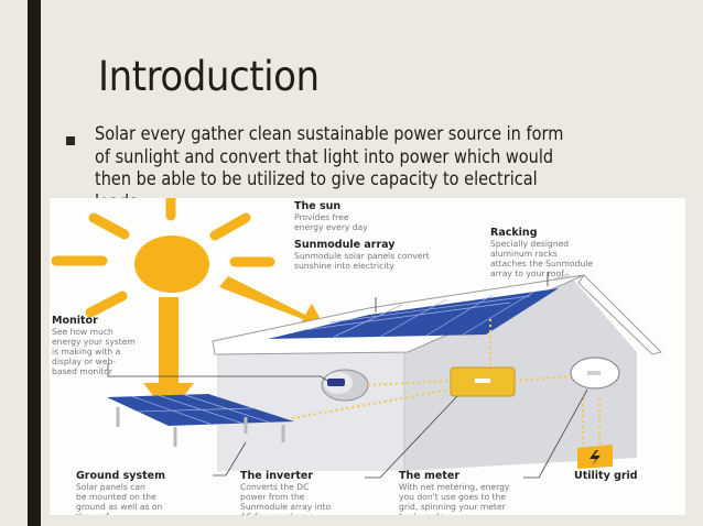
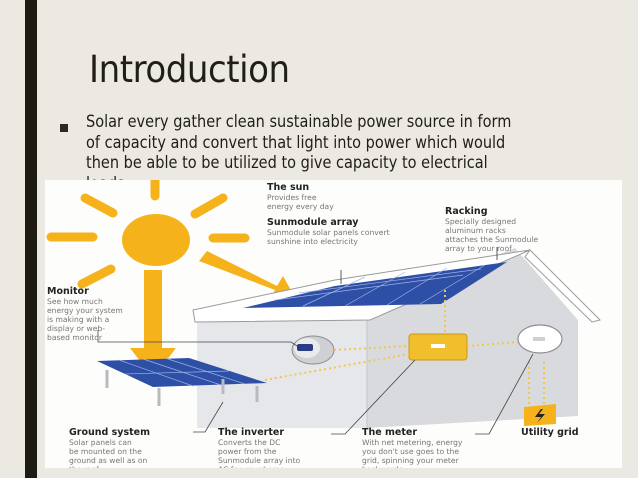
  Introduction
  Solar every gather clean sustainable power source in form
- of sunlight and convert that light into power which would
+ of capacity and convert that light into power which would
  then be able to be utilized to give capacity to electrical
  The sun
  Provides free
  energy every day
  Sunmodule array
  Sunmodule solar panels convert
  sunshine into electricity
  Racking
  Specially designed
  aluminum racks
  attaches the Sunmodule
  array to your roof
  Monitor
  See how much
  energy your system
  is making with a
  display or web-
  based monitor
  Ground system
  Solar panels can
  be mounted on the
  ground as well as on
  The inverter
  Converts the DC
  power from the
  Sunmodule array into
  The meter
  With net metering, energy
  you don't use goes to the
  grid, spinning your meter
  Utility grid
